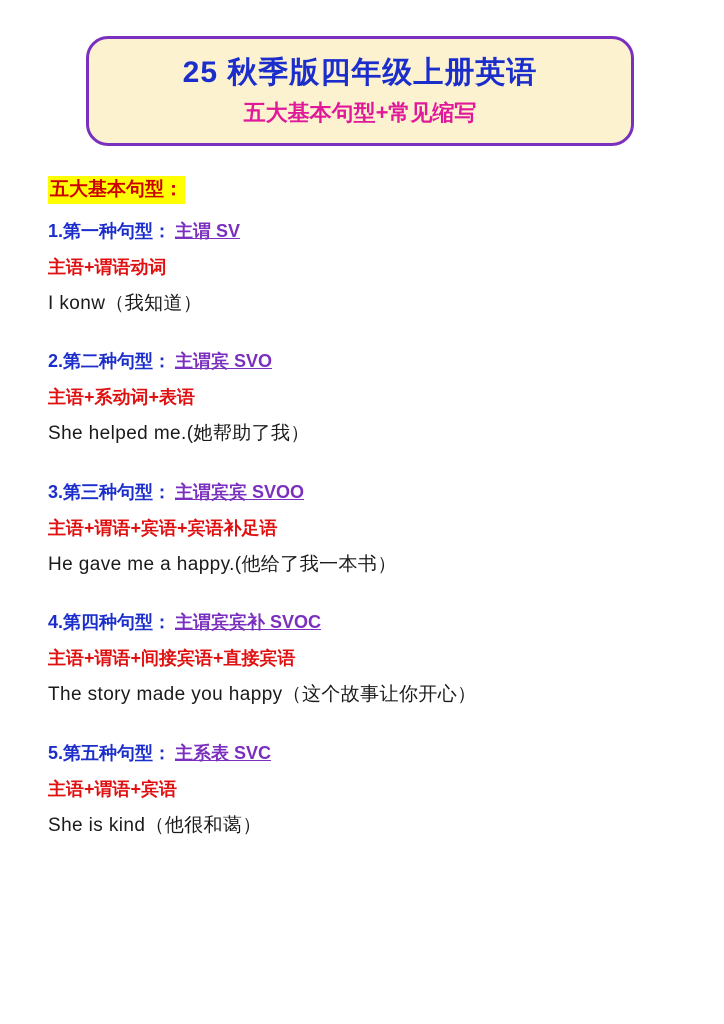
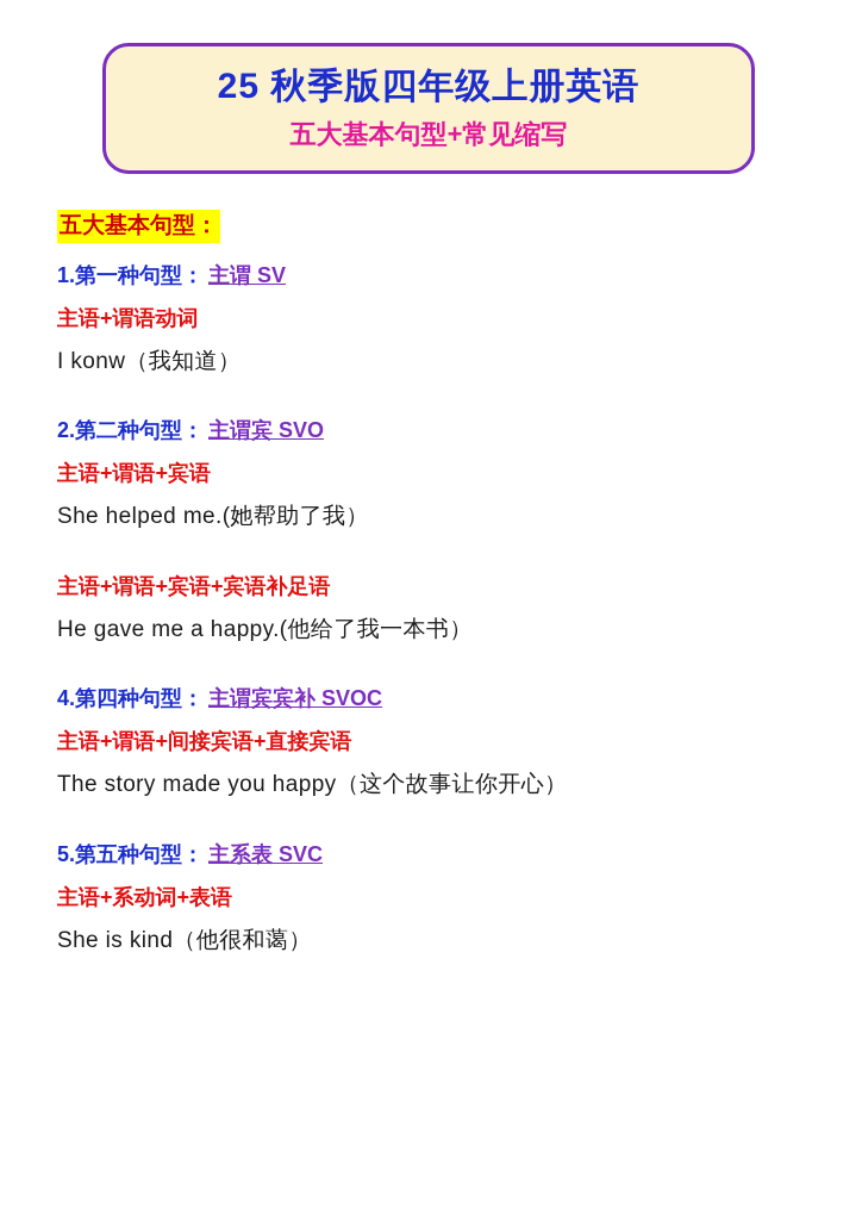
  25 秋季版四年级上册英语
  五大基本句型+常见缩写
  五大基本句型：
  1.第一种句型： 主谓 SV
  主语+谓语动词
  I konw（我知道）
  2.第二种句型： 主谓宾 SVO
- 主语+系动词+表语
+ 主语+谓语+宾语
  She helped me.(她帮助了我）
- 3.第三种句型： 主谓宾宾 SVOO
  主语+谓语+宾语+宾语补足语
  He gave me a happy.(他给了我一本书）
  4.第四种句型： 主谓宾宾补 SVOC
  主语+谓语+间接宾语+直接宾语
  The story made you happy（这个故事让你开心）
  5.第五种句型： 主系表 SVC
- 主语+谓语+宾语
+ 主语+系动词+表语
  She is kind（他很和蔼）
